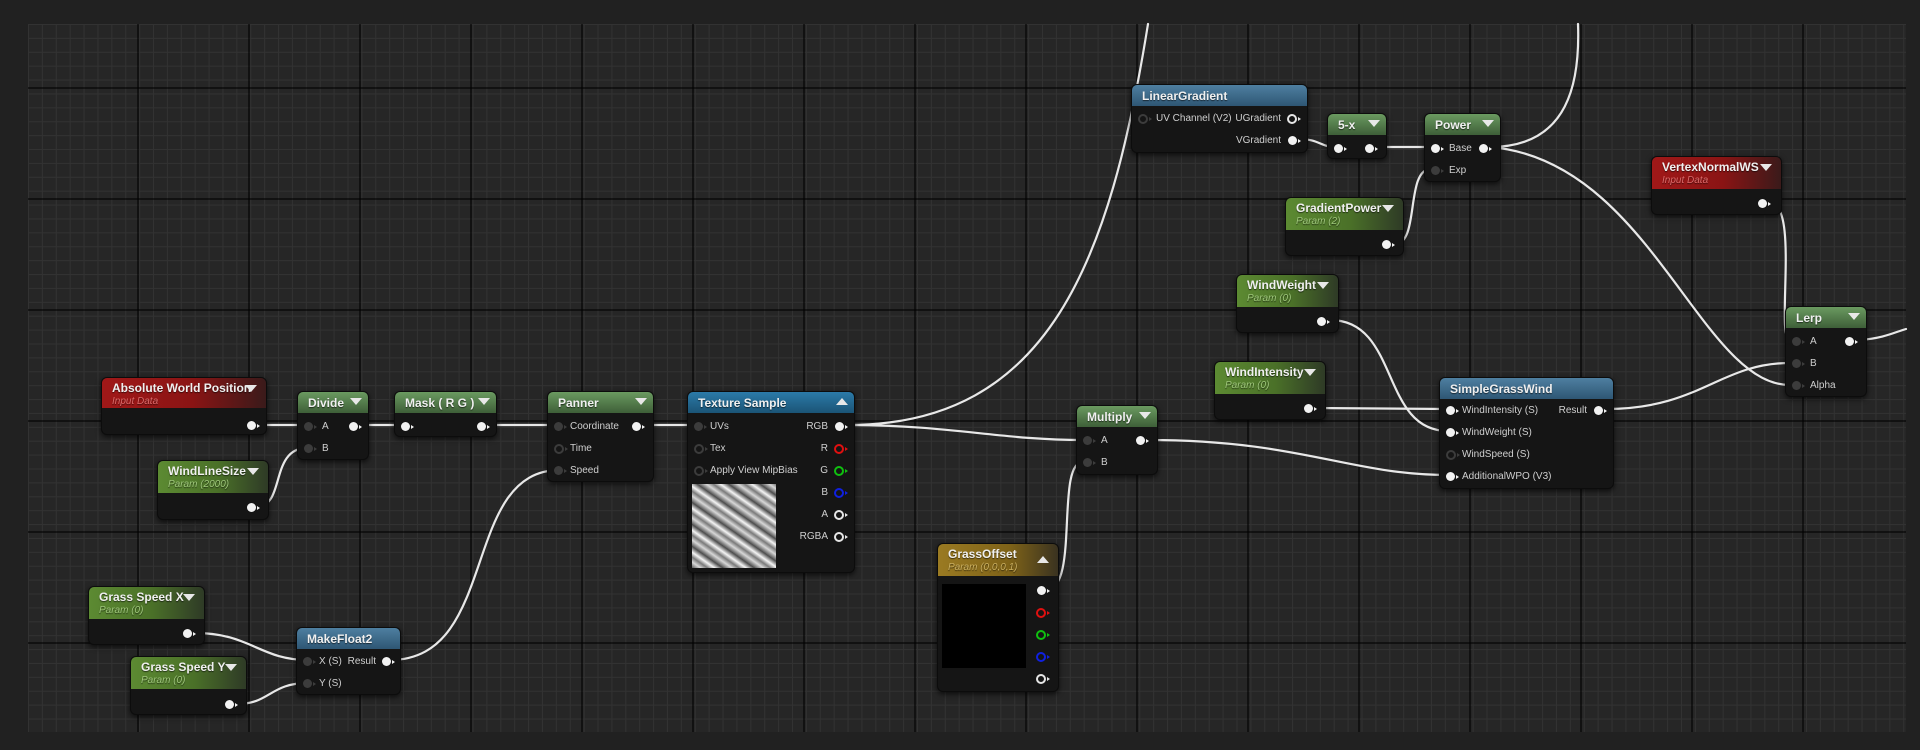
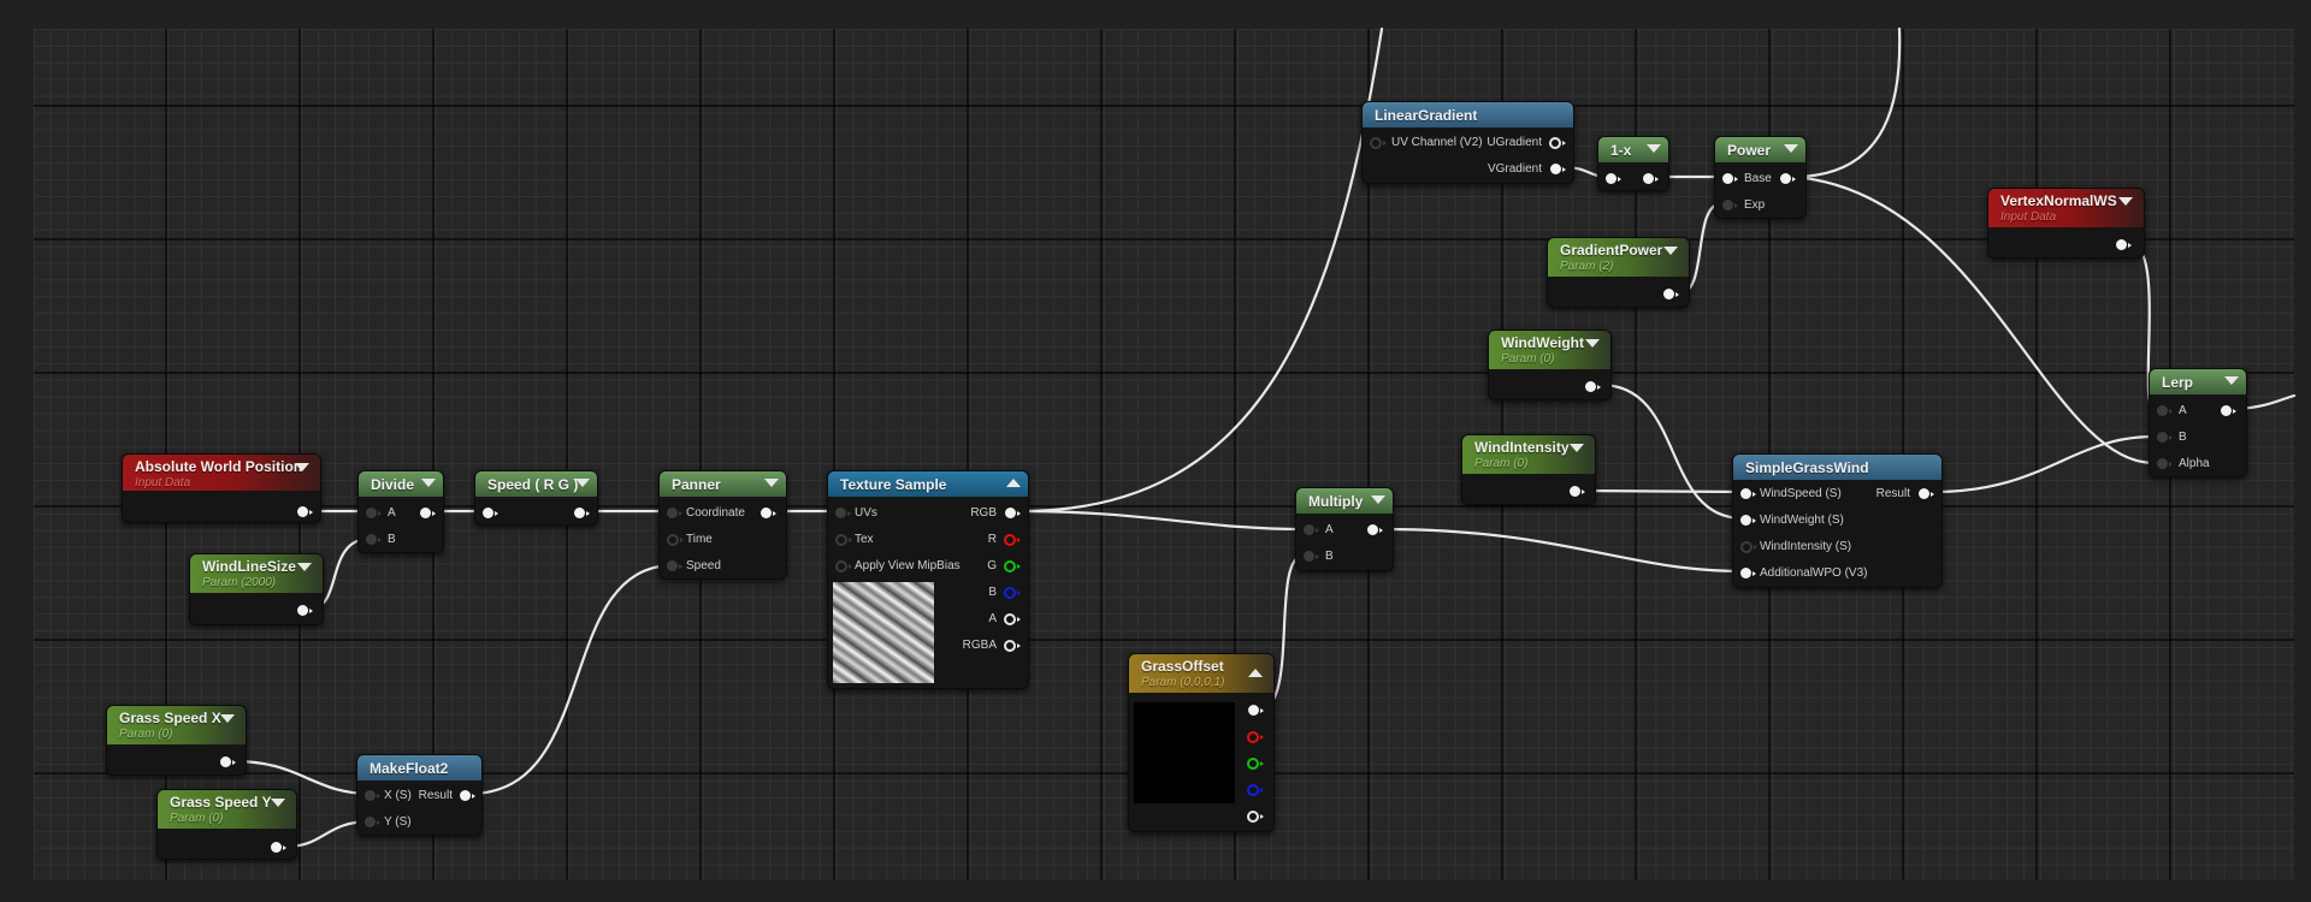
  Absolute World Position
  Input Data
  WindLineSize
  Param (2000)
  Divide
  A
  B
- Mask ( R G )
+ Speed ( R G )
  Panner
  Coordinate
  Time
  Speed
  Texture Sample
  UVs
  Tex
  Apply View MipBias
  RGB
  R
  G
  B
  A
  RGBA
  Grass Speed X
  Param (0)
  Grass Speed Y
  Param (0)
  MakeFloat2
  X (S)
  Result
  Y (S)
  GrassOffset
  Param (0,0,0,1)
  Multiply
  A
  B
  LinearGradient
  UV Channel (V2)
  UGradient
  VGradient
- 5-x
+ 1-x
  Power
  Base
  Exp
  GradientPower
  Param (2)
  WindWeight
  Param (0)
  WindIntensity
  Param (0)
  SimpleGrassWind
- WindIntensity (S)
+ WindSpeed (S)
  Result
  WindWeight (S)
- WindSpeed (S)
+ WindIntensity (S)
  AdditionalWPO (V3)
  VertexNormalWS
  Input Data
  Lerp
  A
  B
  Alpha
